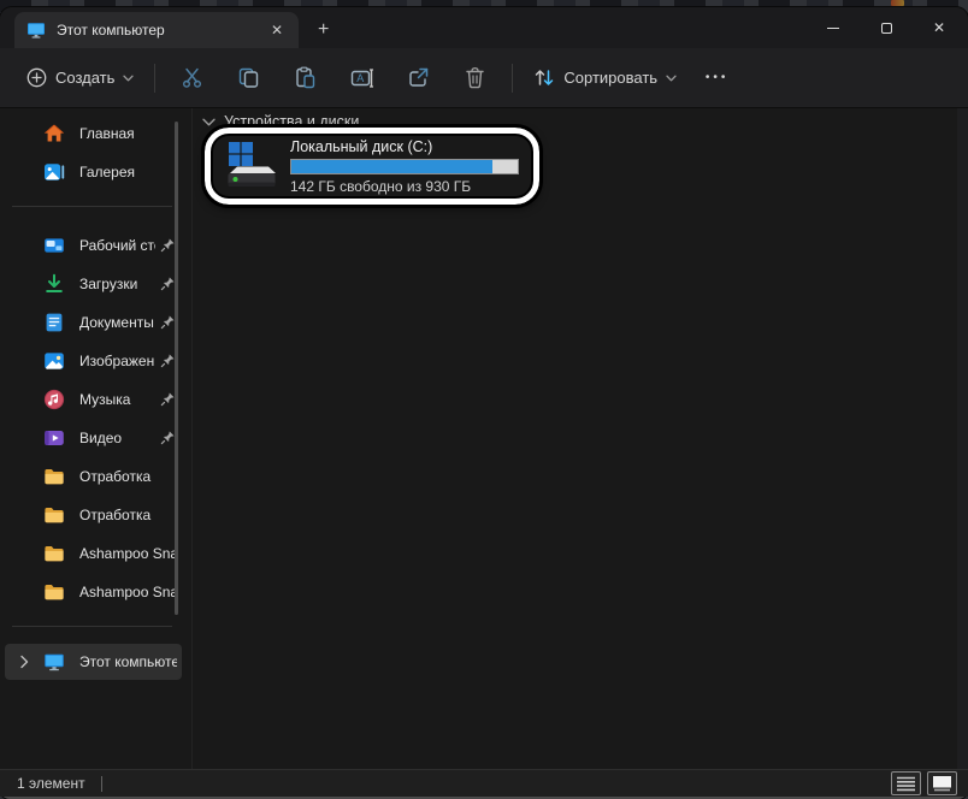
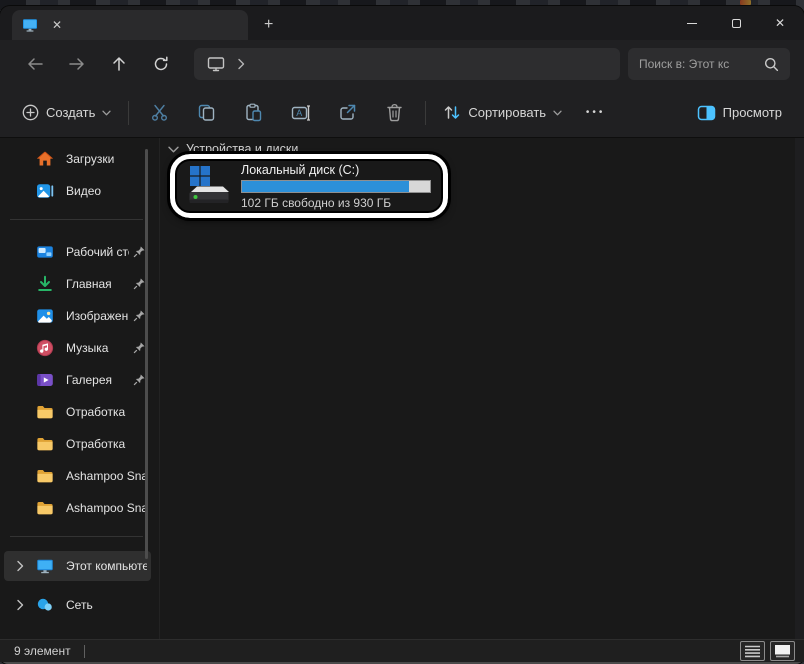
- Этот компьютер
  ✕
  +
  ✕
+ Поиск в: Этот кс
  Создать
  A
  Сортировать
  •••
+ Просмотр
- Главная
+ Загрузки
- Галерея
+ Видео
  Рабочий ст
- Загрузки
+ Главная
- Документы
  Изображен
  Музыка
- Видео
+ Галерея
  Отработка
  Отработка
  Ashampoo Sn
  Ashampoo Sn
  Этот компьюте
+ Сеть
  Устройства и диски
  Локальный диск (C:)
- 142 ГБ свободно из 930 ГБ
+ 102 ГБ свободно из 930 ГБ
- 1 элемент
+ 9 элемент
